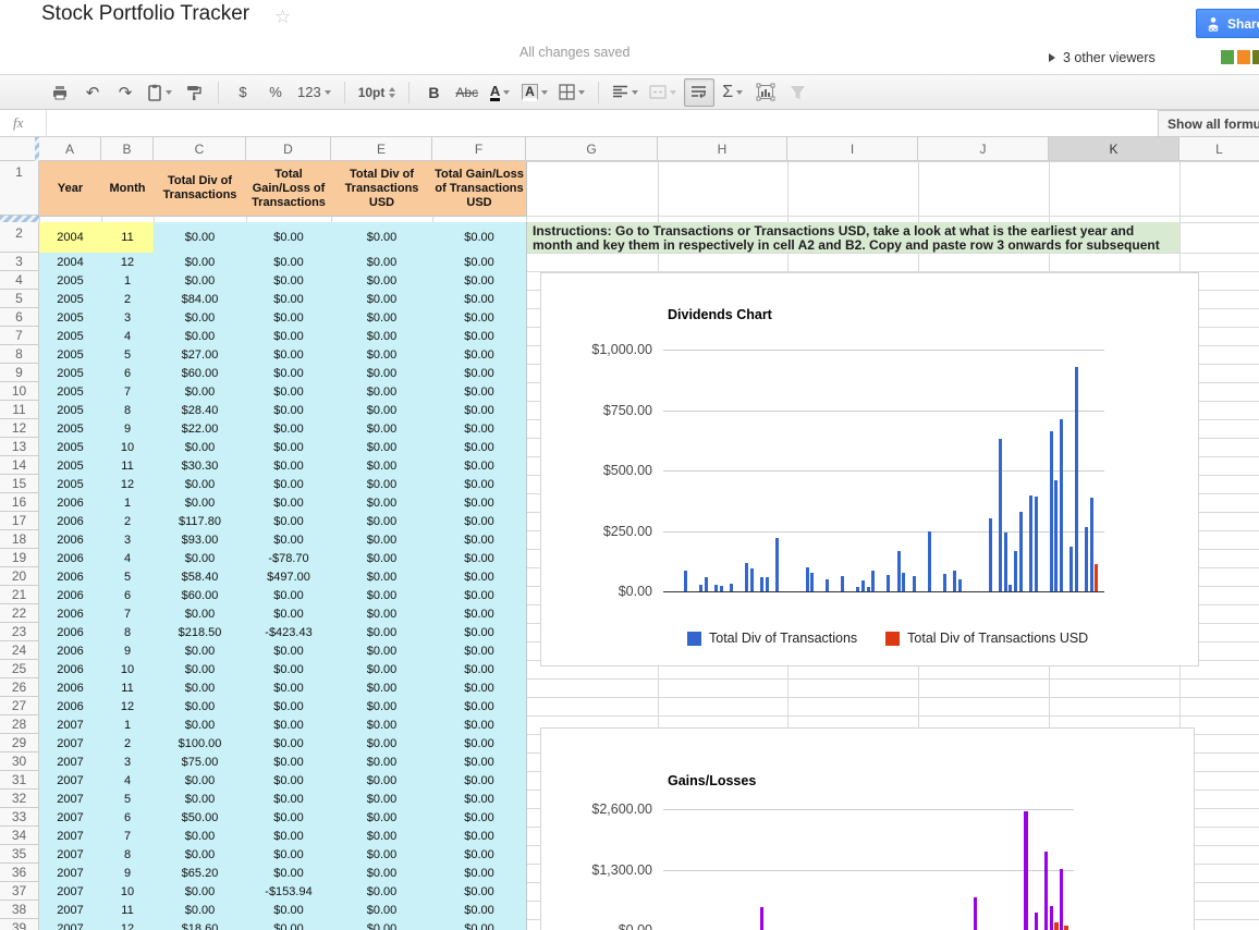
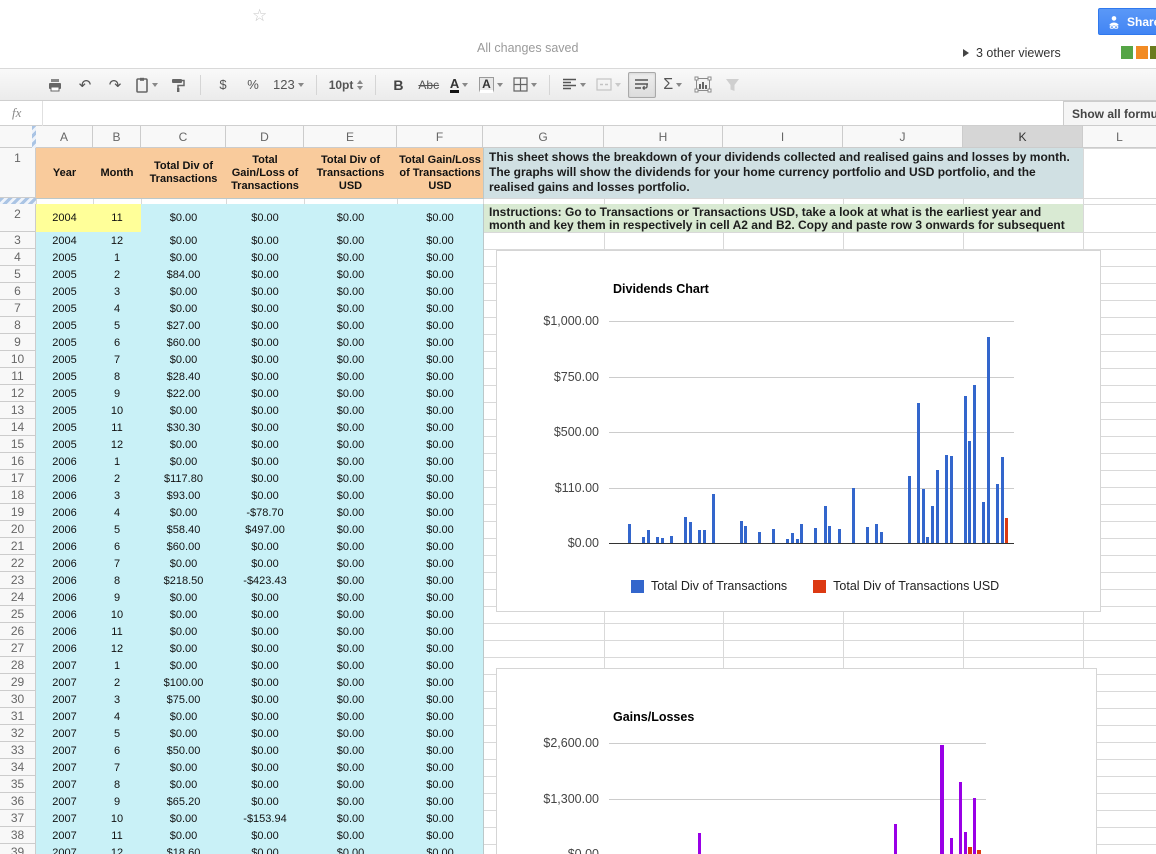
- Stock Portfolio Tracker
  ☆
  Shar
  All changes saved
  3 other viewers
  ↶
  ↷
  $
  %
  123
  10pt
  B
  Abc
  A
  A
  Σ
  fx
  Show all formu
  A
  B
  C
  D
  E
  F
  G
  H
  I
  J
  K
  L
  1
  2
  3
  4
  5
  6
  7
  8
  9
  10
  11
  12
  13
  14
  15
  16
  17
  18
  19
  20
  21
  22
  23
  24
  25
  26
  27
  28
  29
  30
  31
  32
  33
  34
  35
  36
  37
  38
  39
  Year
  Month
  Total Div of Transactions
  Total Gain/Loss of Transactions
  Total Div of Transactions USD
  Total Gain/Loss of Transactions USD
  2004
  11
  $0.00
  $0.00
  $0.00
  $0.00
  2004
  12
  $0.00
  $0.00
  $0.00
  $0.00
  2005
  1
  $0.00
  $0.00
  $0.00
  $0.00
  2005
  2
  $84.00
  $0.00
  $0.00
  $0.00
  2005
  3
  $0.00
  $0.00
  $0.00
  $0.00
  2005
  4
  $0.00
  $0.00
  $0.00
  $0.00
  2005
  5
  $27.00
  $0.00
  $0.00
  $0.00
  2005
  6
  $60.00
  $0.00
  $0.00
  $0.00
  2005
  7
  $0.00
  $0.00
  $0.00
  $0.00
  2005
  8
  $28.40
  $0.00
  $0.00
  $0.00
  2005
  9
  $22.00
  $0.00
  $0.00
  $0.00
  2005
  10
  $0.00
  $0.00
  $0.00
  $0.00
  2005
  11
  $30.30
  $0.00
  $0.00
  $0.00
  2005
  12
  $0.00
  $0.00
  $0.00
  $0.00
  2006
  1
  $0.00
  $0.00
  $0.00
  $0.00
  2006
  2
  $117.80
  $0.00
  $0.00
  $0.00
  2006
  3
  $93.00
  $0.00
  $0.00
  $0.00
  2006
  4
  $0.00
  -$78.70
  $0.00
  $0.00
  2006
  5
  $58.40
  $497.00
  $0.00
  $0.00
  2006
  6
  $60.00
  $0.00
  $0.00
  $0.00
  2006
  7
  $0.00
  $0.00
  $0.00
  $0.00
  2006
  8
  $218.50
  -$423.43
  $0.00
  $0.00
  2006
  9
  $0.00
  $0.00
  $0.00
  $0.00
  2006
  10
  $0.00
  $0.00
  $0.00
  $0.00
  2006
  11
  $0.00
  $0.00
  $0.00
  $0.00
  2006
  12
  $0.00
  $0.00
  $0.00
  $0.00
  2007
  1
  $0.00
  $0.00
  $0.00
  $0.00
  2007
  2
  $100.00
  $0.00
  $0.00
  $0.00
  2007
  3
  $75.00
  $0.00
  $0.00
  $0.00
  2007
  4
  $0.00
  $0.00
  $0.00
  $0.00
  2007
  5
  $0.00
  $0.00
  $0.00
  $0.00
  2007
  6
  $50.00
  $0.00
  $0.00
  $0.00
  2007
  7
  $0.00
  $0.00
  $0.00
  $0.00
  2007
  8
  $0.00
  $0.00
  $0.00
  $0.00
  2007
  9
  $65.20
  $0.00
  $0.00
  $0.00
  2007
  10
  $0.00
  -$153.94
  $0.00
  $0.00
  2007
  11
  $0.00
  $0.00
  $0.00
  $0.00
  2007
  12
  $18.60
  $0.00
  $0.00
  $0.00
+ This sheet shows the breakdown of your dividends collected and realised gains and losses by month. The graphs will show the dividends for your home currency portfolio and USD portfolio, and the realised gains and losses portfolio.
  Instructions: Go to Transactions or Transactions USD, take a look at what is the earliest year and month and key them in respectively in cell A2 and B2. Copy and paste row 3 onwards for subsequent
  Dividends Chart
  Total Div of Transactions
  Total Div of Transactions USD
  $1,000.00
  $750.00
  $500.00
- $250.00
+ $110.00
  $0.00
  Gains/Losses
  $2,600.00
  $1,300.00
